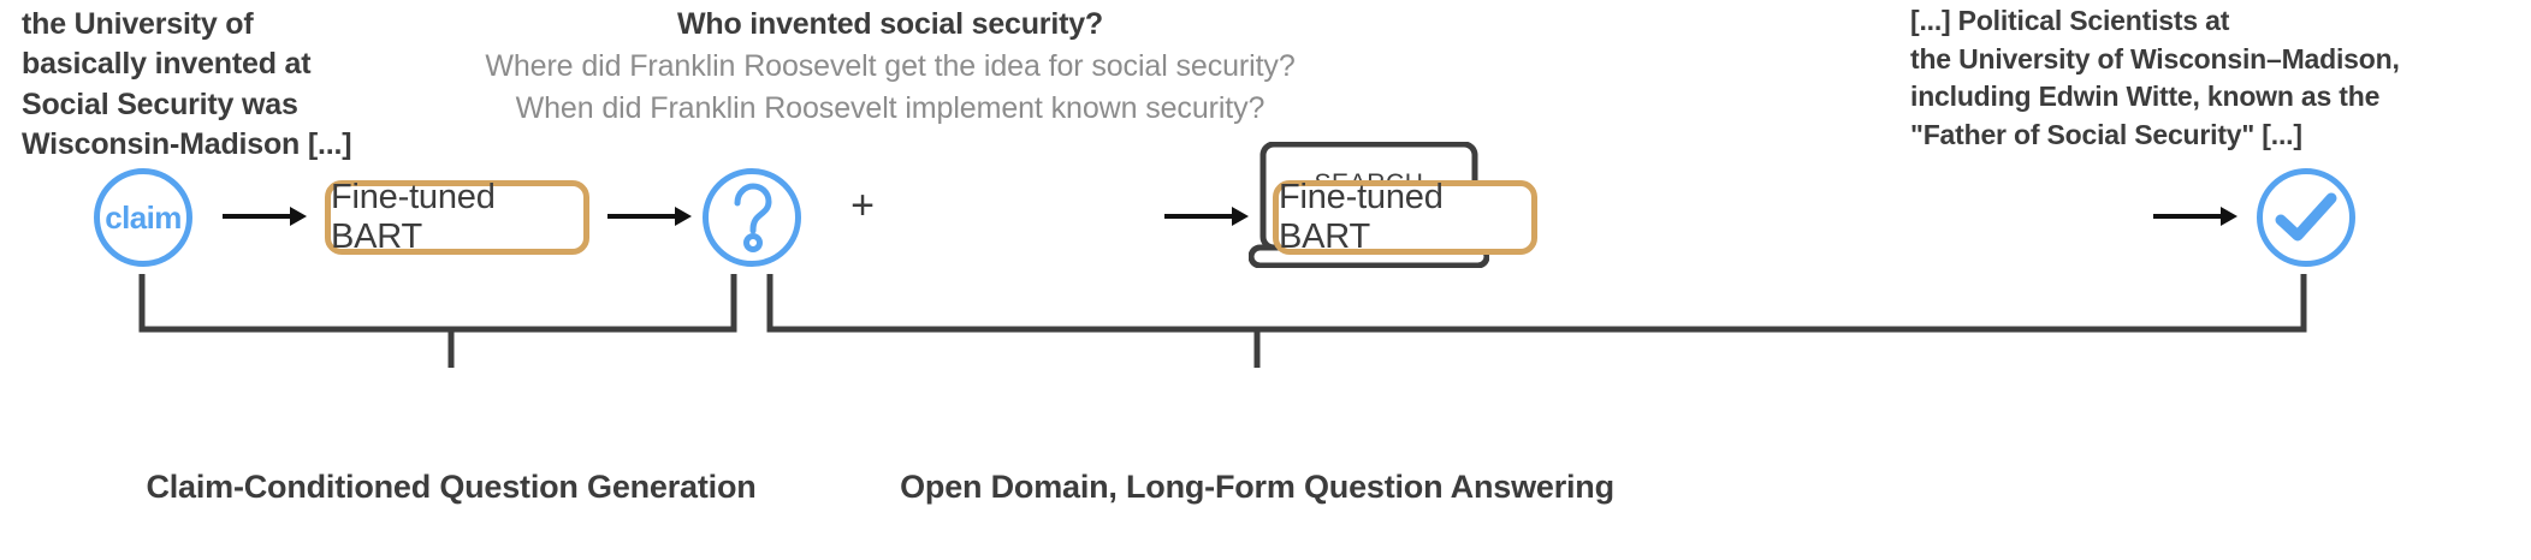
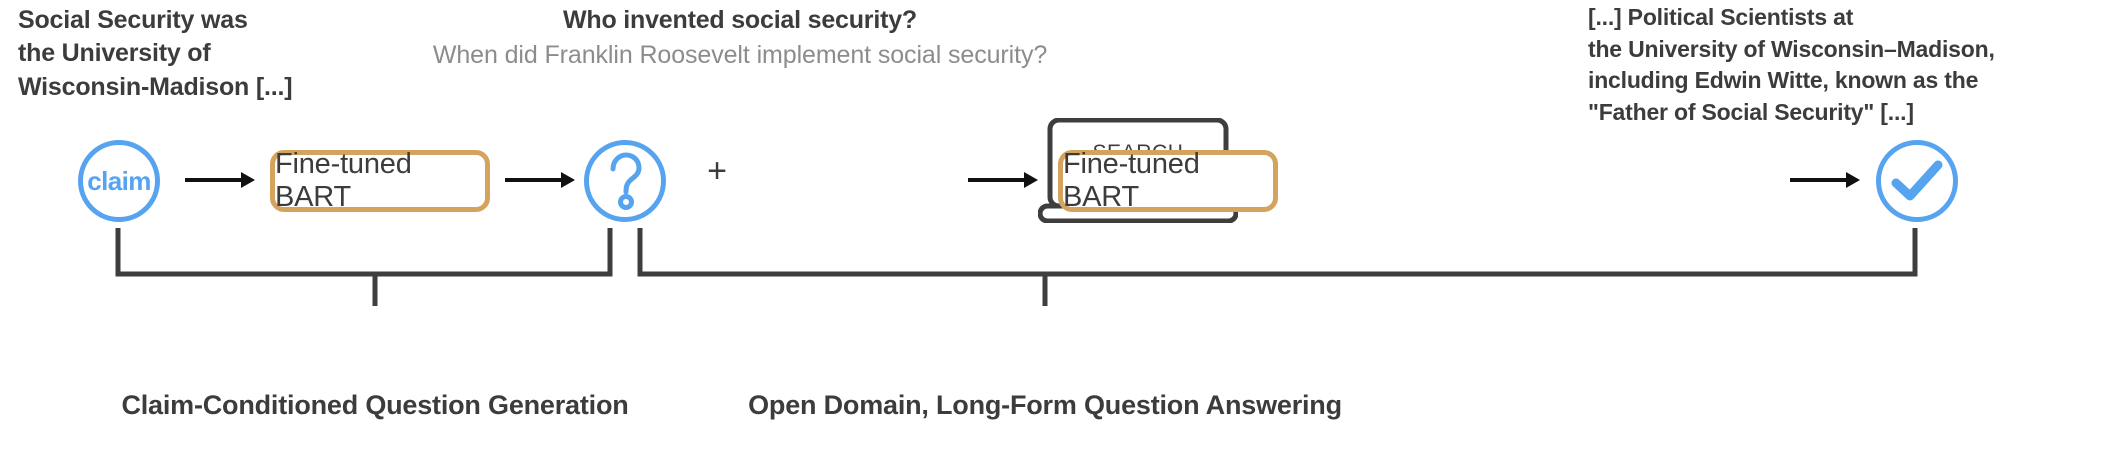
- the University of
+ Social Security was
- basically invented at
- Social Security was
+ the University of
  Wisconsin-Madison [...]
  Who invented social security?
- Where did Franklin Roosevelt get the idea for social security?
- When did Franklin Roosevelt implement known security?
+ When did Franklin Roosevelt implement social security?
  [...] Political Scientists at
  the University of Wisconsin–Madison,
  including Edwin Witte, known as the
  "Father of Social Security" [...]
  claim
  Fine-tuned BART
  +
  Fine-tuned BART
  Claim-Conditioned Question Generation
  Open Domain, Long-Form Question Answering
